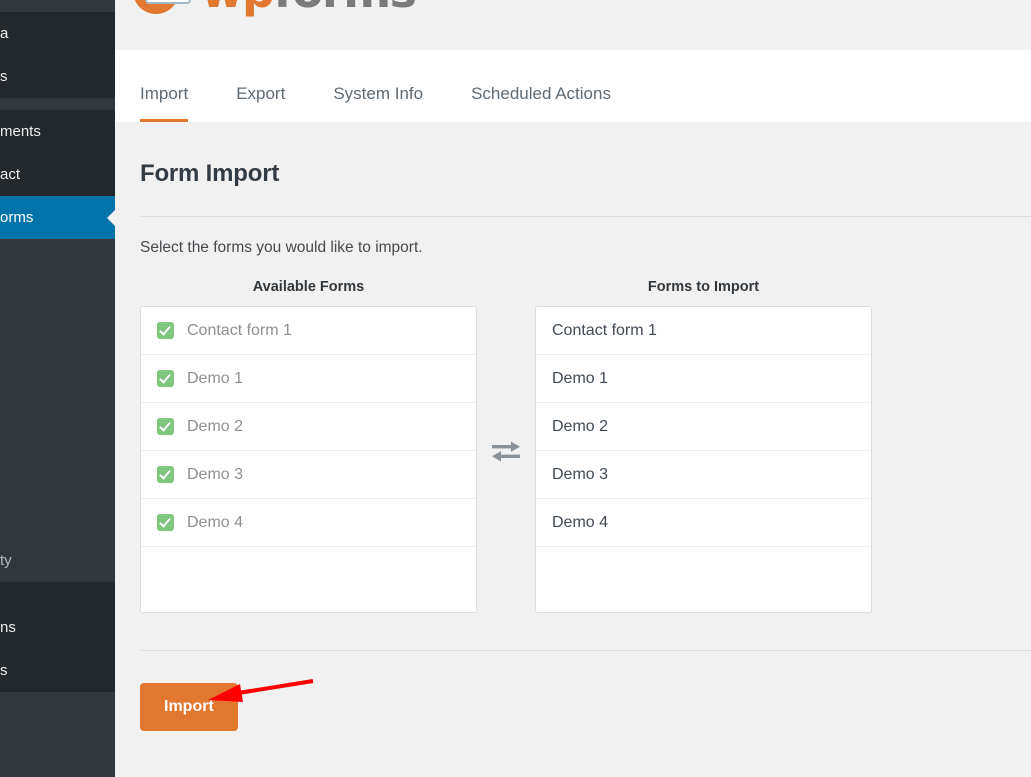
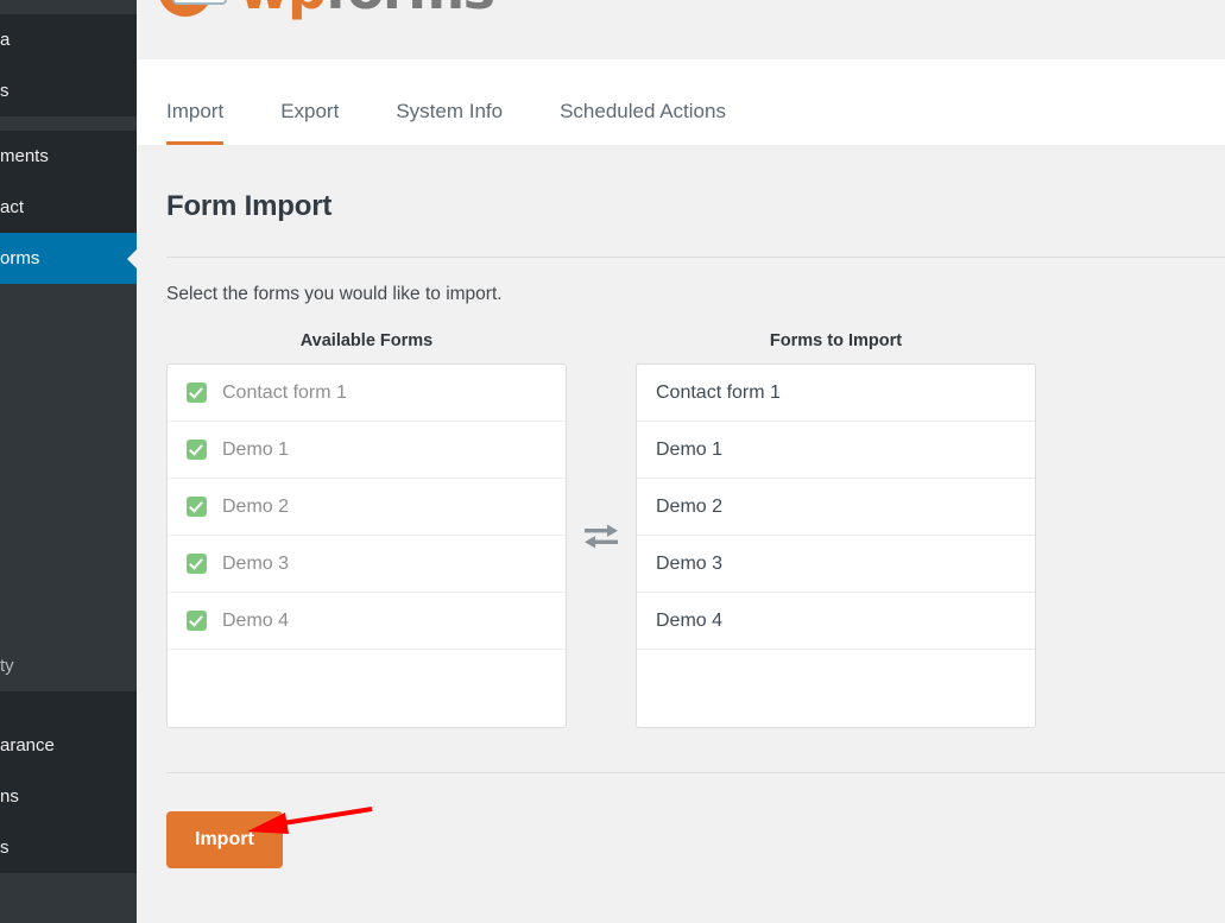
  a
  s
  ments
  act
  orms
  ty
+ arance
  ns
  s
  Import
  Export
  System Info
  Scheduled Actions
  Form Import
  Select the forms you would like to import.
  Available Forms
  Contact form 1
  Demo 1
  Demo 2
  Demo 3
  Demo 4
  Forms to Import
  Contact form 1
  Demo 1
  Demo 2
  Demo 3
  Demo 4
  Import
